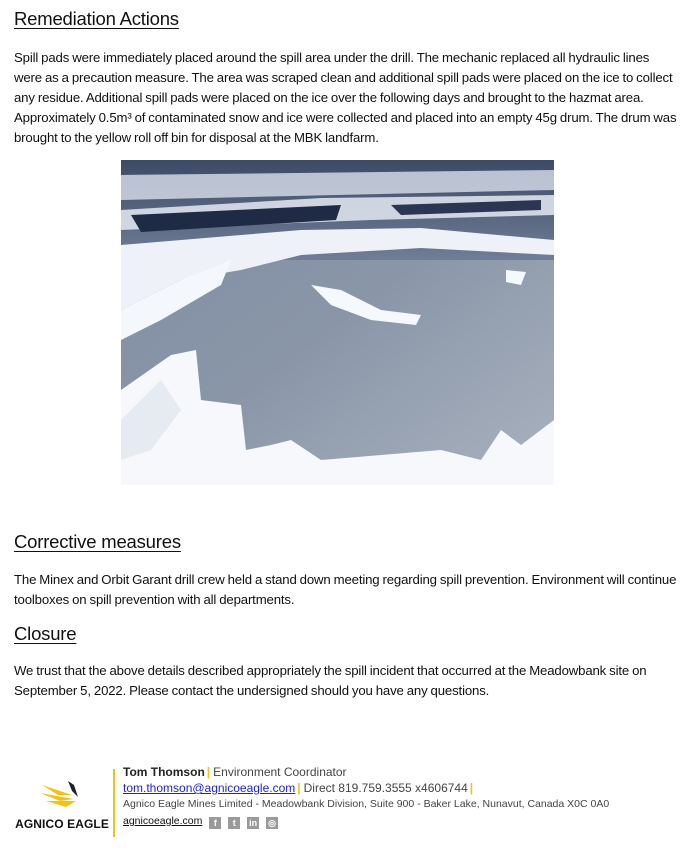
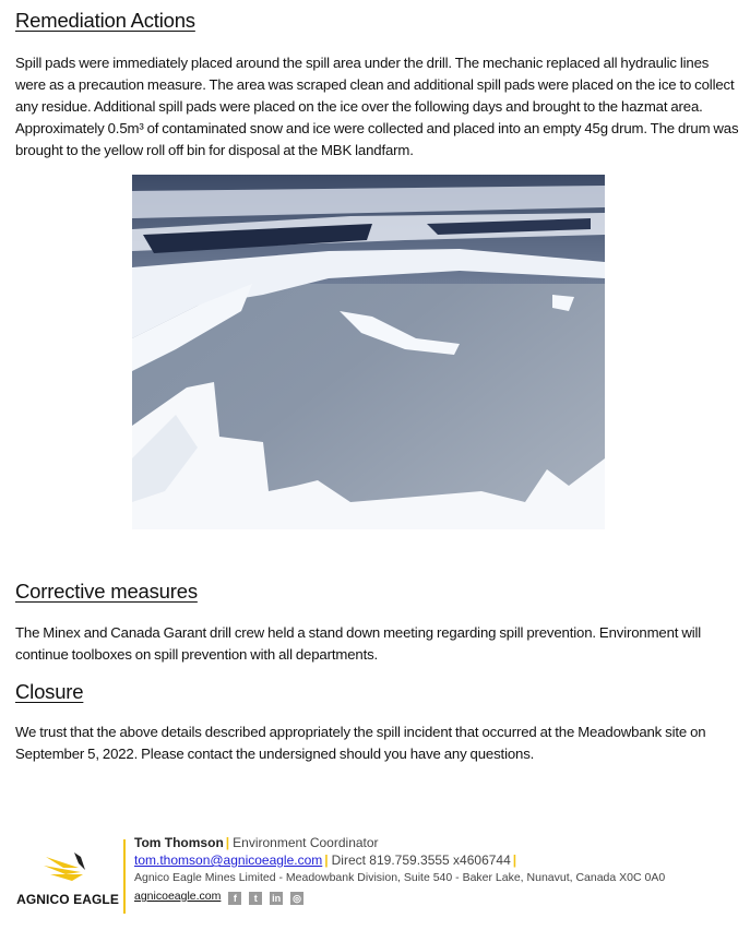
  Remediation Actions
  Spill pads were immediately placed around the spill area under the drill. The mechanic replaced all hydraulic lines were as a precaution measure. The area was scraped clean and additional spill pads were placed on the ice to collect any residue. Additional spill pads were placed on the ice over the following days and brought to the hazmat area. Approximately 0.5m³ of contaminated snow and ice were collected and placed into an empty 45g drum. The drum was brought to the yellow roll off bin for disposal at the MBK landfarm.
  Corrective measures
- The Minex and Orbit Garant drill crew held a stand down meeting regarding spill prevention. Environment will continue toolboxes on spill prevention with all departments.
+ The Minex and Canada Garant drill crew held a stand down meeting regarding spill prevention. Environment will continue toolboxes on spill prevention with all departments.
  Closure
  We trust that the above details described appropriately the spill incident that occurred at the Meadowbank site on September 5, 2022. Please contact the undersigned should you have any questions.
  AGNICO EAGLE
  Tom Thomson | Environment Coordinator
  tom.thomson@agnicoeagle.com | Direct 819.759.3555 x4606744 |
- Agnico Eagle Mines Limited - Meadowbank Division, Suite 900 - Baker Lake, Nunavut, Canada X0C 0A0
+ Agnico Eagle Mines Limited - Meadowbank Division, Suite 540 - Baker Lake, Nunavut, Canada X0C 0A0
  agnicoeagle.com f t in ◎
